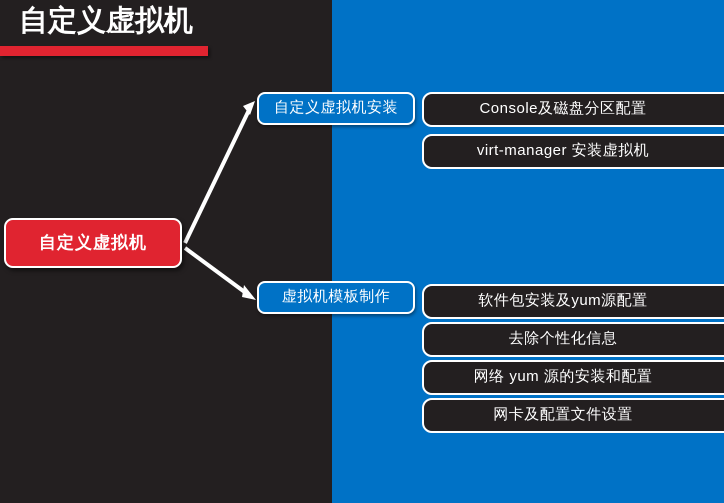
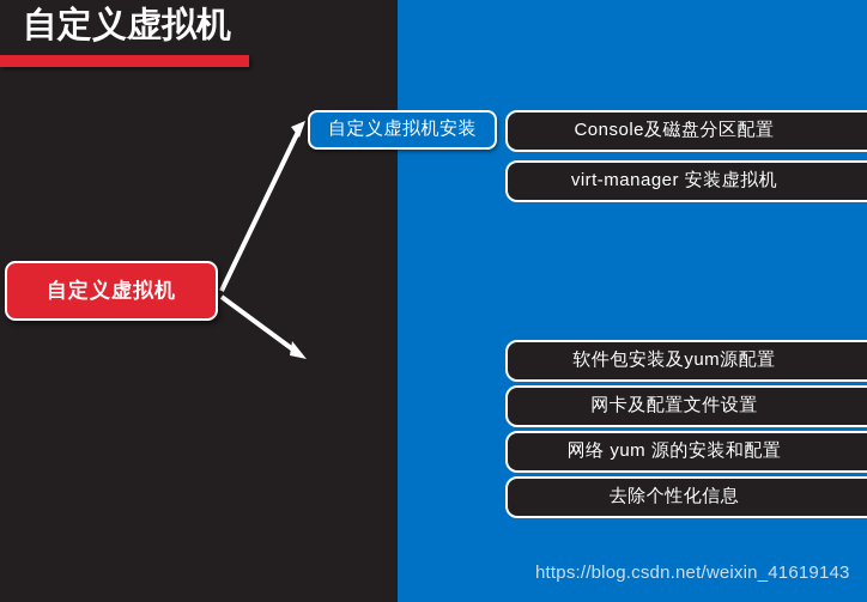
  自定义虚拟机
  自定义虚拟机
  自定义虚拟机安装
  Console及磁盘分区配置
  virt-manager 安装虚拟机
- 虚拟机模板制作
  软件包安装及yum源配置
- 去除个性化信息
+ 网卡及配置文件设置
  网络 yum 源的安装和配置
- 网卡及配置文件设置
+ 去除个性化信息
+ https://blog.csdn.net/weixin_41619143
